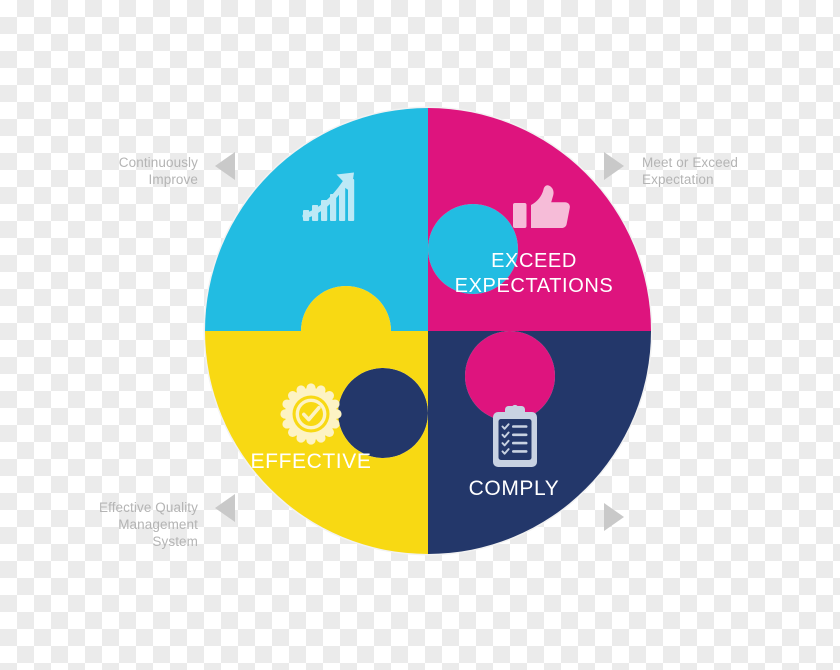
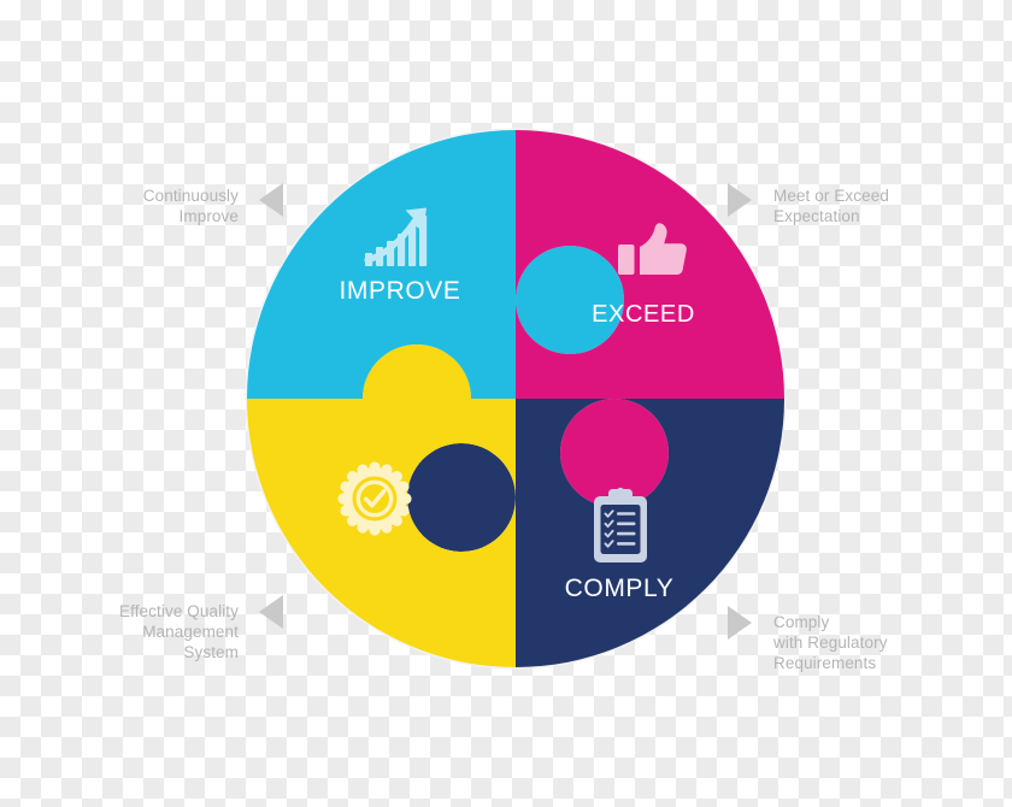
+ IMPROVE
  EXCEED
- EXPECTATIONS
- EFFECTIVE
  COMPLY
  Continuously
  Improve
  Meet or Exceed
  Expectation
  Effective Quality
  Management
  System
+ Comply
+ with Regulatory
+ Requirements
